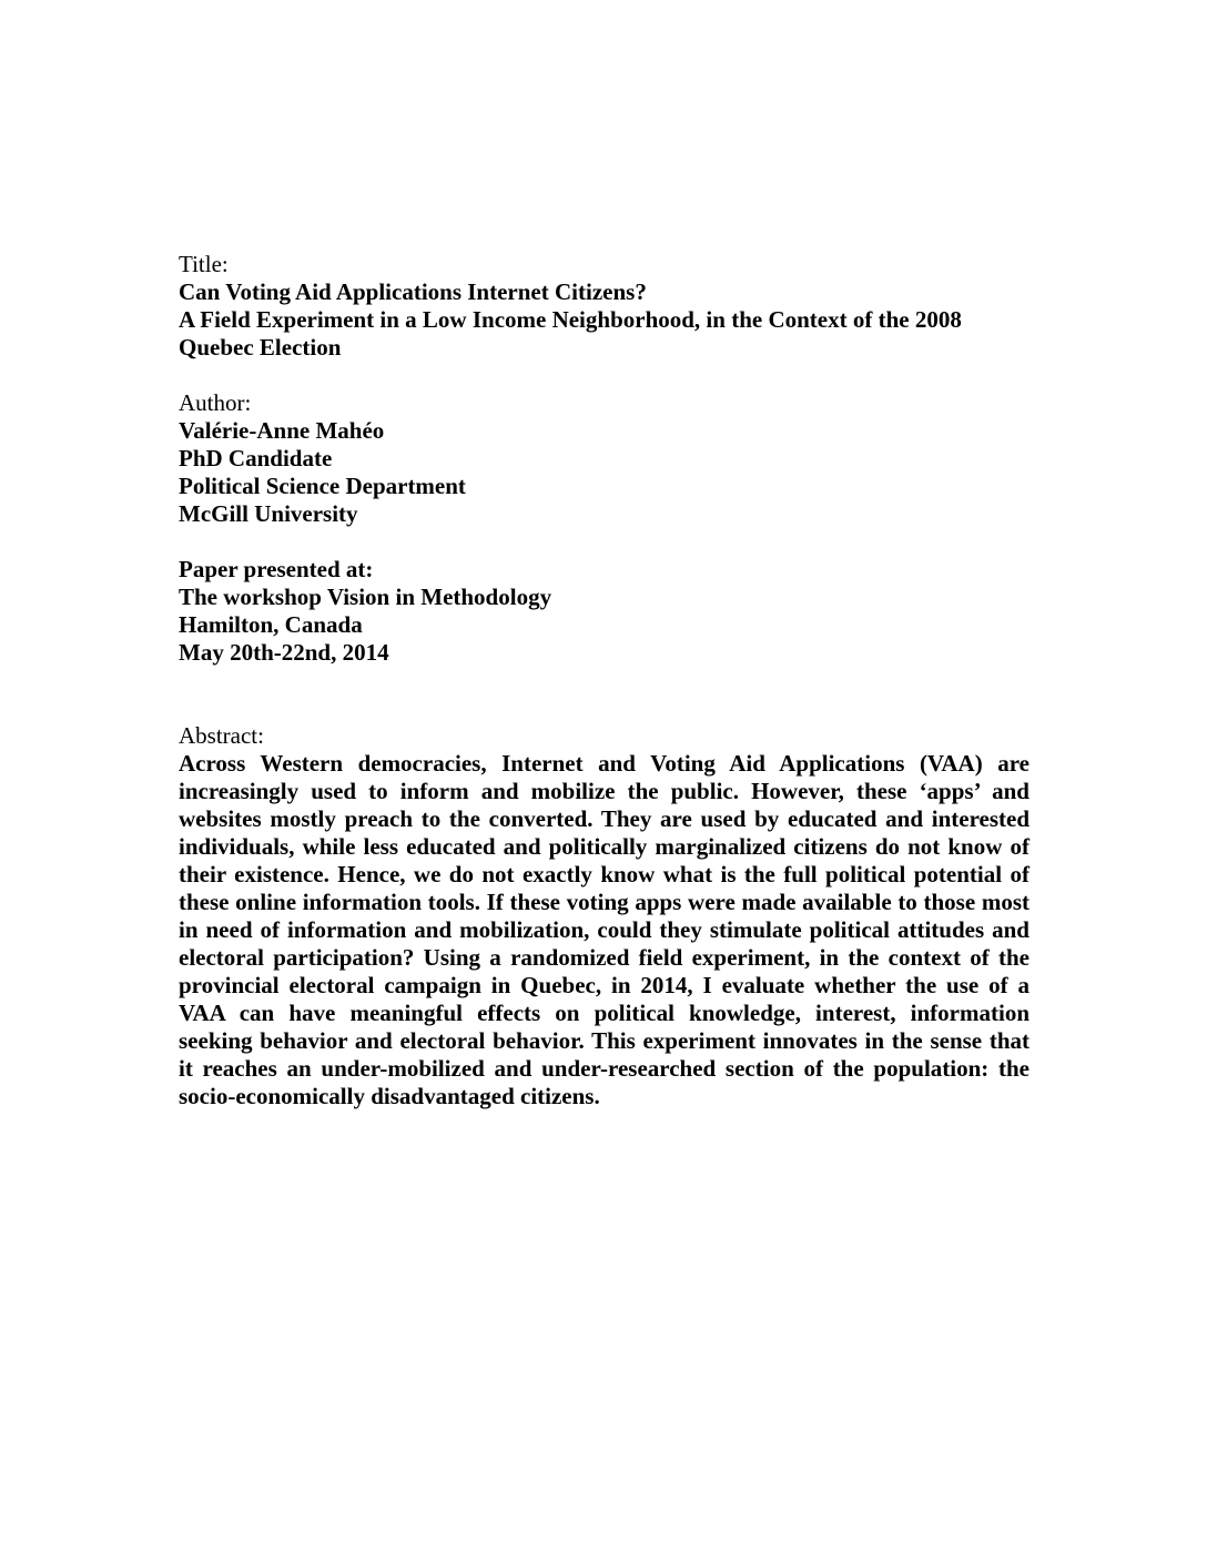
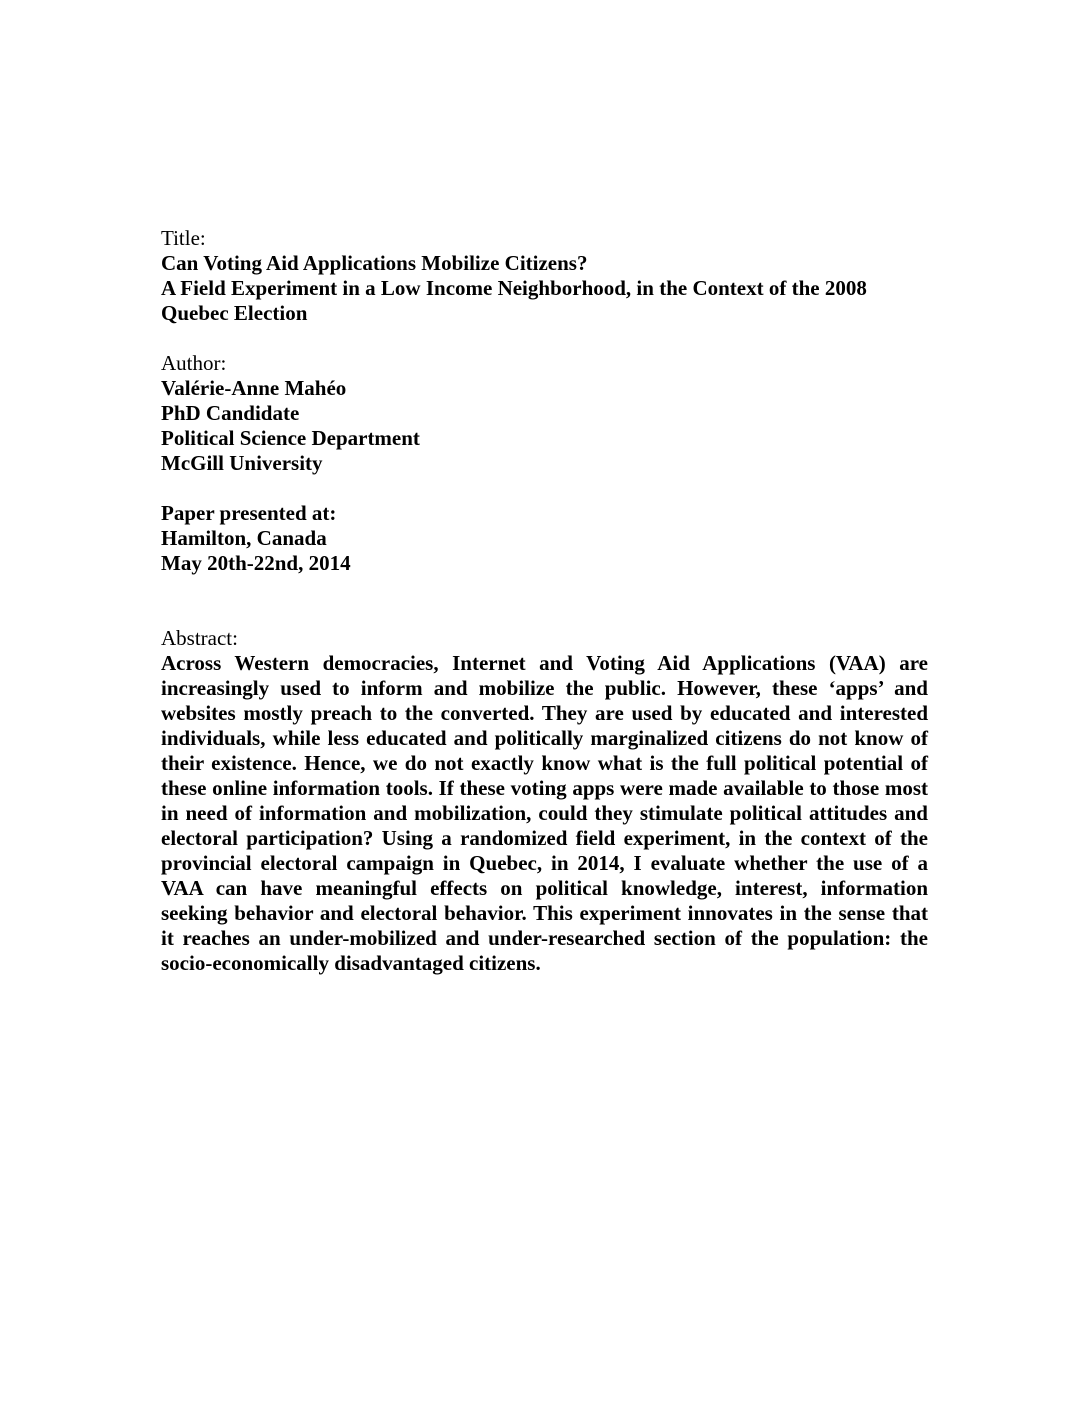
  Title:
- Can Voting Aid Applications Internet Citizens?
+ Can Voting Aid Applications Mobilize Citizens?
  A Field Experiment in a Low Income Neighborhood, in the Context of the 2008 Quebec Election
  Author:
  Valérie-Anne Mahéo
  PhD Candidate
  Political Science Department
  McGill University
  Paper presented at:
- The workshop Vision in Methodology
  Hamilton, Canada
  May 20th-22nd, 2014
  Abstract:
  Across Western democracies, Internet and Voting Aid Applications (VAA) are increasingly used to inform and mobilize the public. However, these ‘apps’ and websites mostly preach to the converted. They are used by educated and interested individuals, while less educated and politically marginalized citizens do not know of their existence. Hence, we do not exactly know what is the full political potential of these online information tools. If these voting apps were made available to those most in need of information and mobilization, could they stimulate political attitudes and electoral participation? Using a randomized field experiment, in the context of the provincial electoral campaign in Quebec, in 2014, I evaluate whether the use of a VAA can have meaningful effects on political knowledge, interest, information seeking behavior and electoral behavior. This experiment innovates in the sense that it reaches an under-mobilized and under-researched section of the population: the socio-economically disadvantaged citizens.
